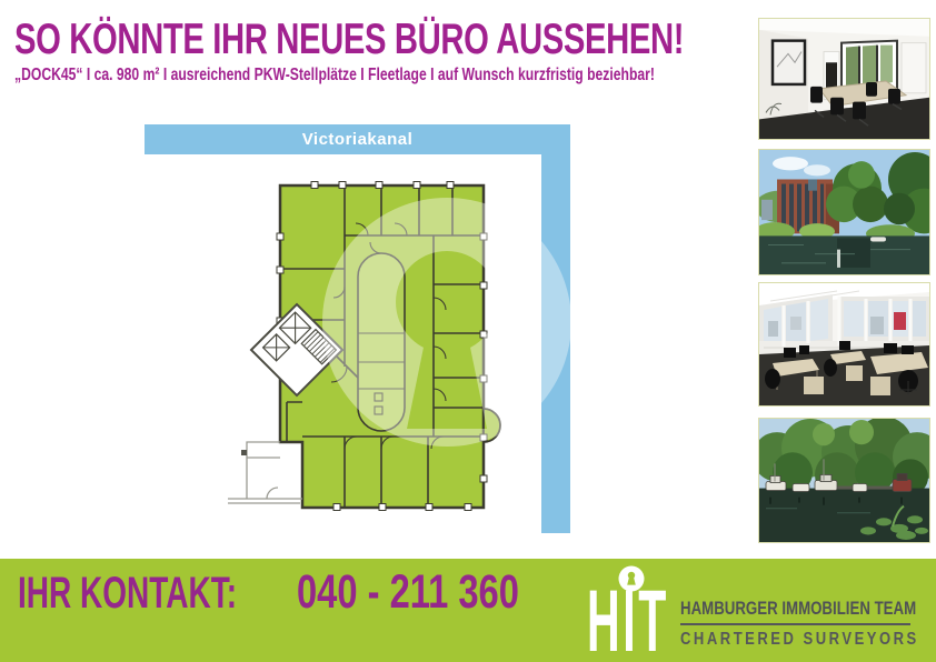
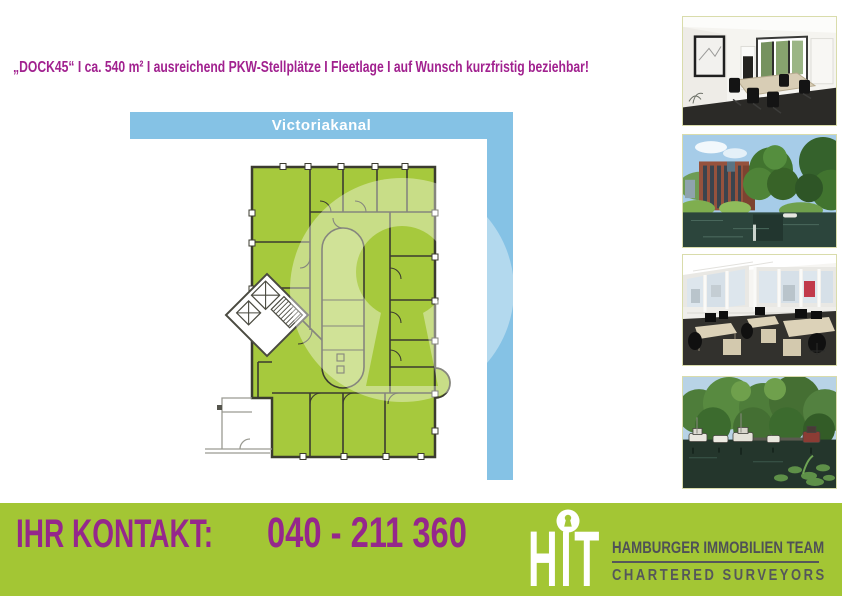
- SO KÖNNTE IHR NEUES BÜRO AUSSEHEN!
- „DOCK45“ I ca. 980 m² I ausreichend PKW-Stellplätze I Fleetlage I auf Wunsch kurzfristig beziehbar!
+ „DOCK45“ I ca. 540 m² I ausreichend PKW-Stellplätze I Fleetlage I auf Wunsch kurzfristig beziehbar!
  Victoriakanal
  IHR KONTAKT:
  040 - 211 360
  HIT
  HAMBURGER IMMOBILIEN TEAM
  CHARTERED SURVEYORS
